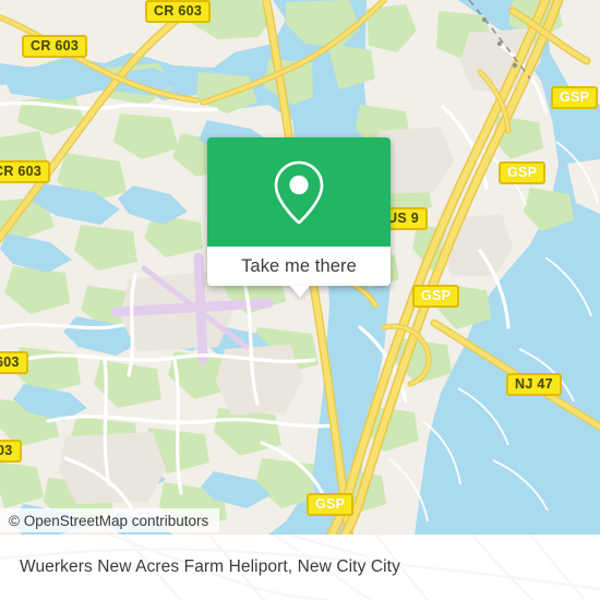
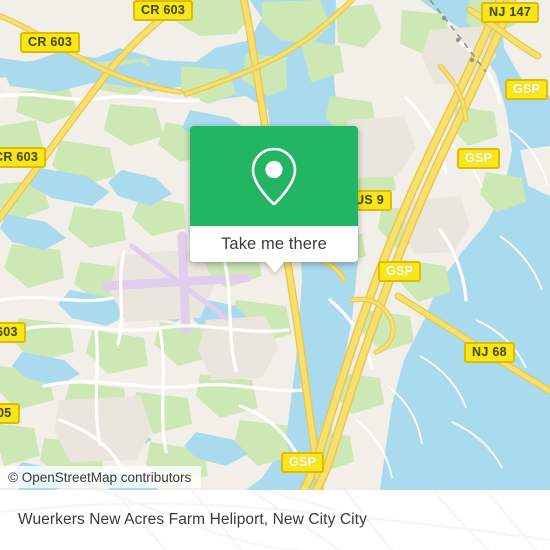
  CR 603
  CR 603
+ NJ 147
  GSP
  R 603
  GSP
  US 9
  GSP
- NJ 47
+ NJ 68
- 03
+ 05
  GSP
  Take me there
  © OpenStreetMap contributors
  Wuerkers New Acres Farm Heliport, New City City
